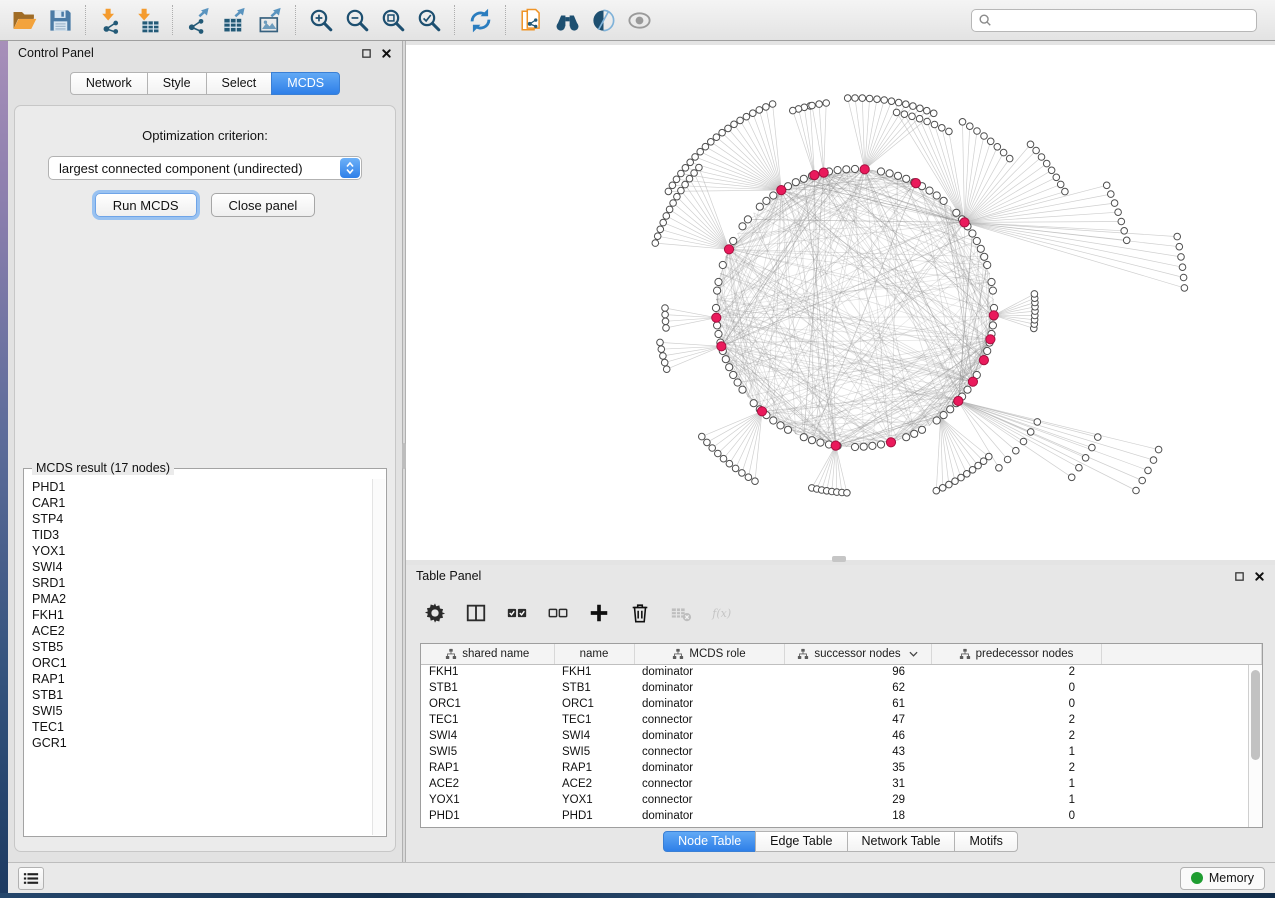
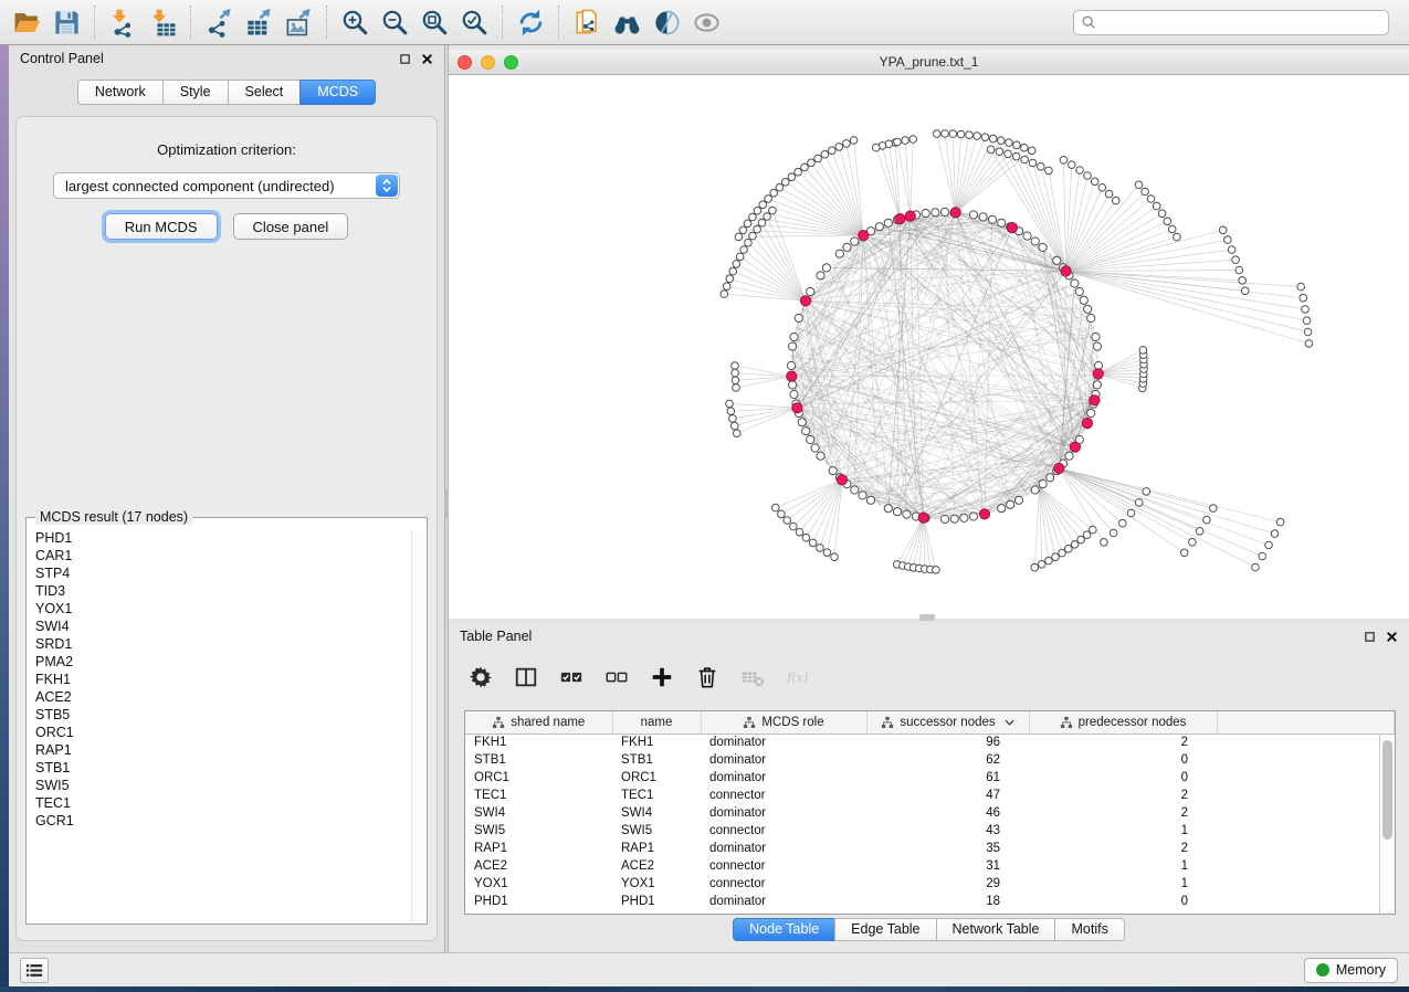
  Control Panel
  Network
  Style
  Select
  MCDS
  Optimization criterion:
  largest connected component (undirected)
  Run MCDS
  Close panel
  MCDS result (17 nodes)
  PHD1
  CAR1
  STP4
  TID3
  YOX1
  SWI4
  SRD1
  PMA2
  FKH1
  ACE2
  STB5
  ORC1
  RAP1
  STB1
  SWI5
  TEC1
  GCR1
+ YPA_prune.txt_1
  Table Panel
  f(x)
  shared name	name	MCDS role	successor nodes	predecessor nodes
  FKH1	FKH1	dominator	96	2
  STB1	STB1	dominator	62	0
  ORC1	ORC1	dominator	61	0
  TEC1	TEC1	connector	47	2
  SWI4	SWI4	dominator	46	2
  SWI5	SWI5	connector	43	1
  RAP1	RAP1	dominator	35	2
  ACE2	ACE2	connector	31	1
  YOX1	YOX1	connector	29	1
  PHD1	PHD1	dominator	18	0
  Node Table
  Edge Table
  Network Table
  Motifs
  Memory
